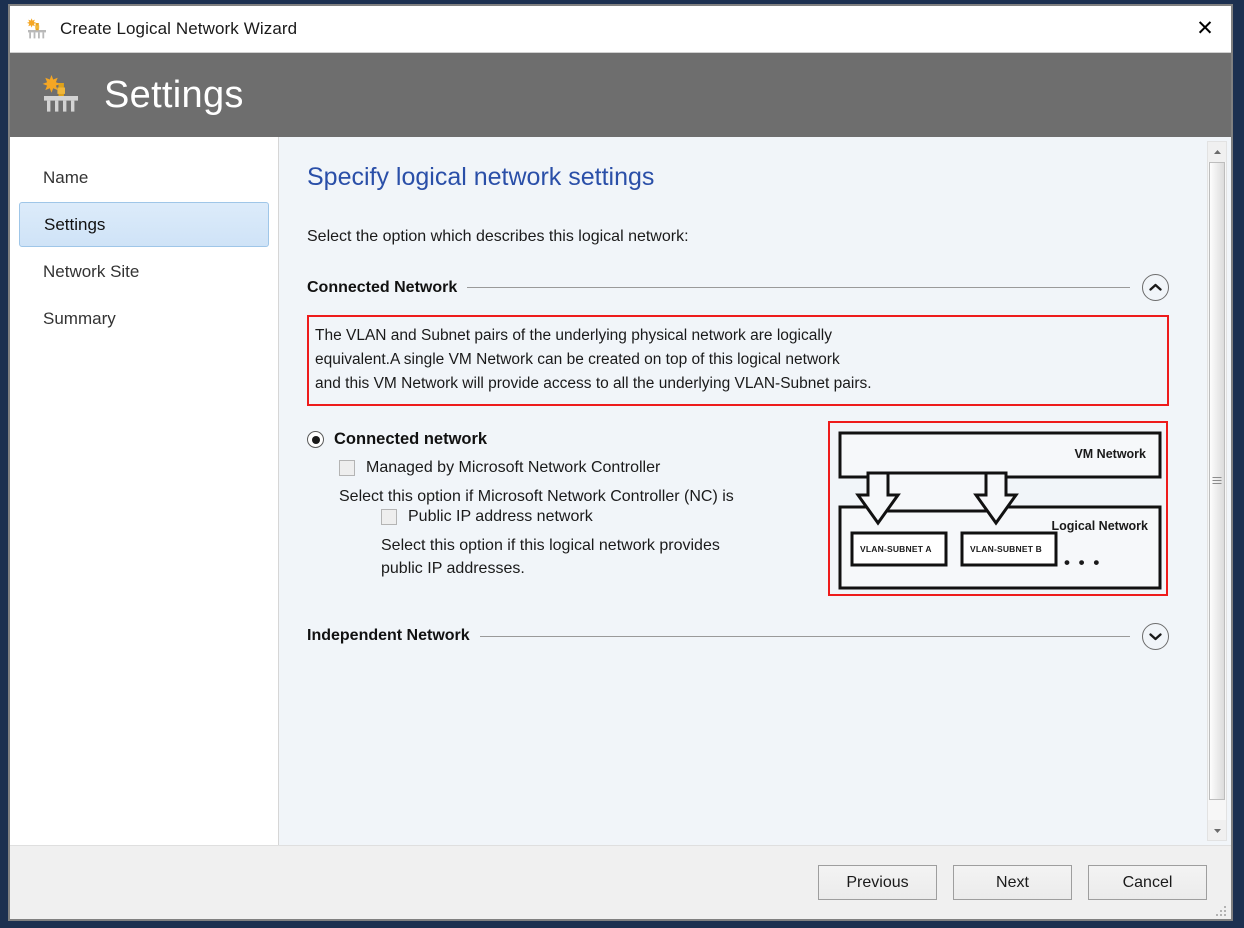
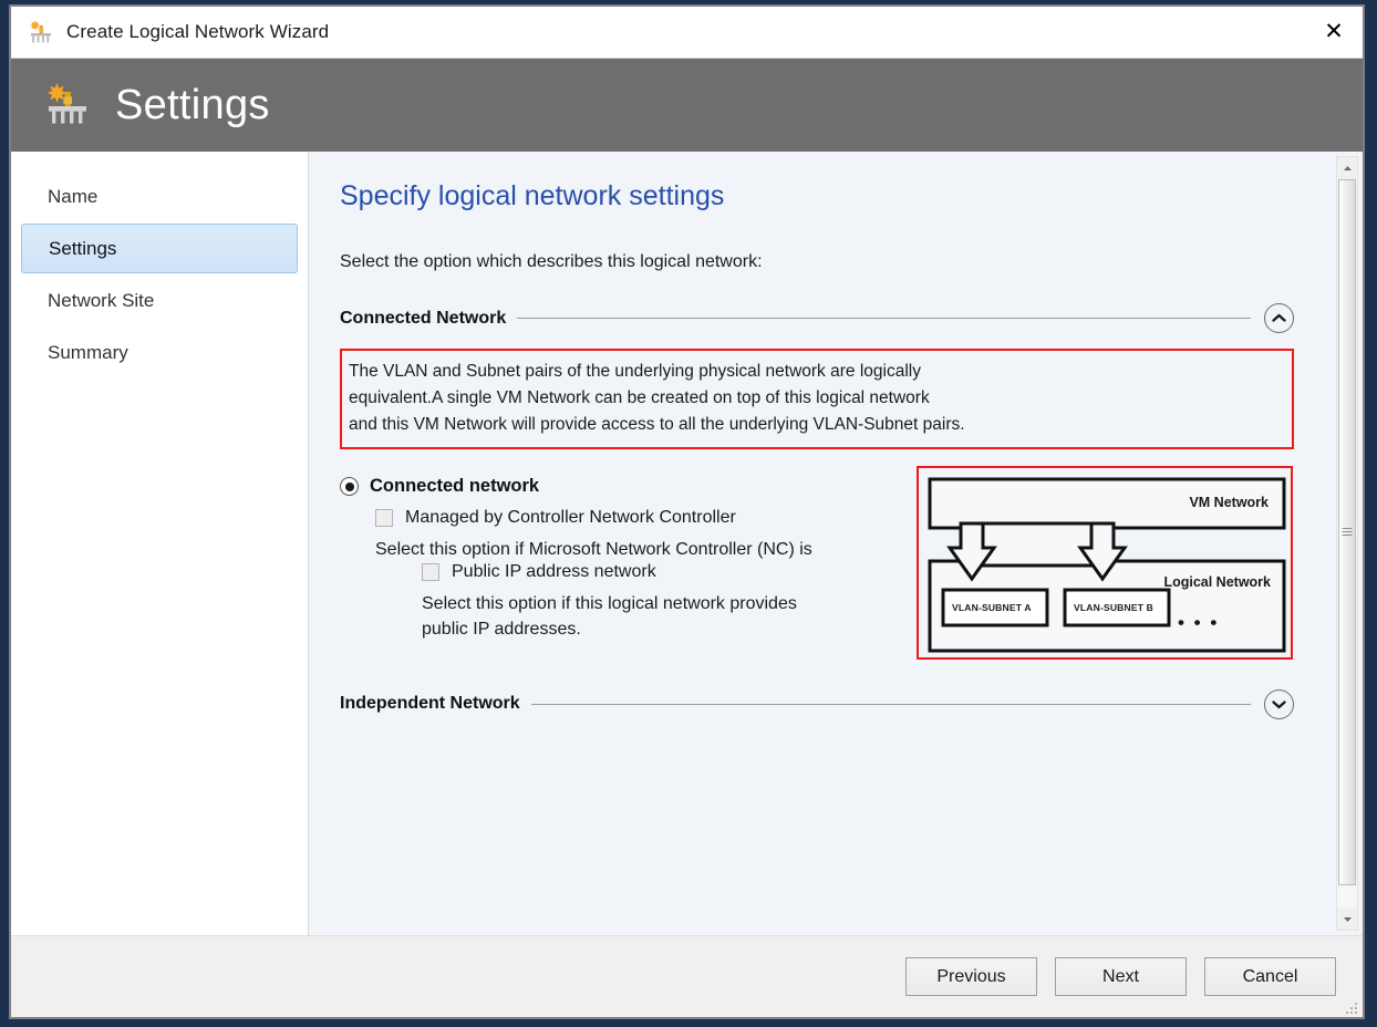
  Create Logical Network Wizard
  ✕
  Settings
  Name
  Settings
  Network Site
  Summary
  Specify logical network settings
  Select the option which describes this logical network:
  Connected Network
  The VLAN and Subnet pairs of the underlying physical network are logically
  equivalent.A single VM Network can be created on top of this logical network
  and this VM Network will provide access to all the underlying VLAN-Subnet pairs.
  Connected network
- Managed by Microsoft Network Controller
+ Managed by Controller Network Controller
  Select this option if Microsoft Network Controller (NC) is
  Public IP address network
  Select this option if this logical network provides
  public IP addresses.
  VM Network
  Logical Network
  VLAN-SUBNET A
  VLAN-SUBNET B
  • • •
  Independent Network
  Previous
  Next
  Cancel
